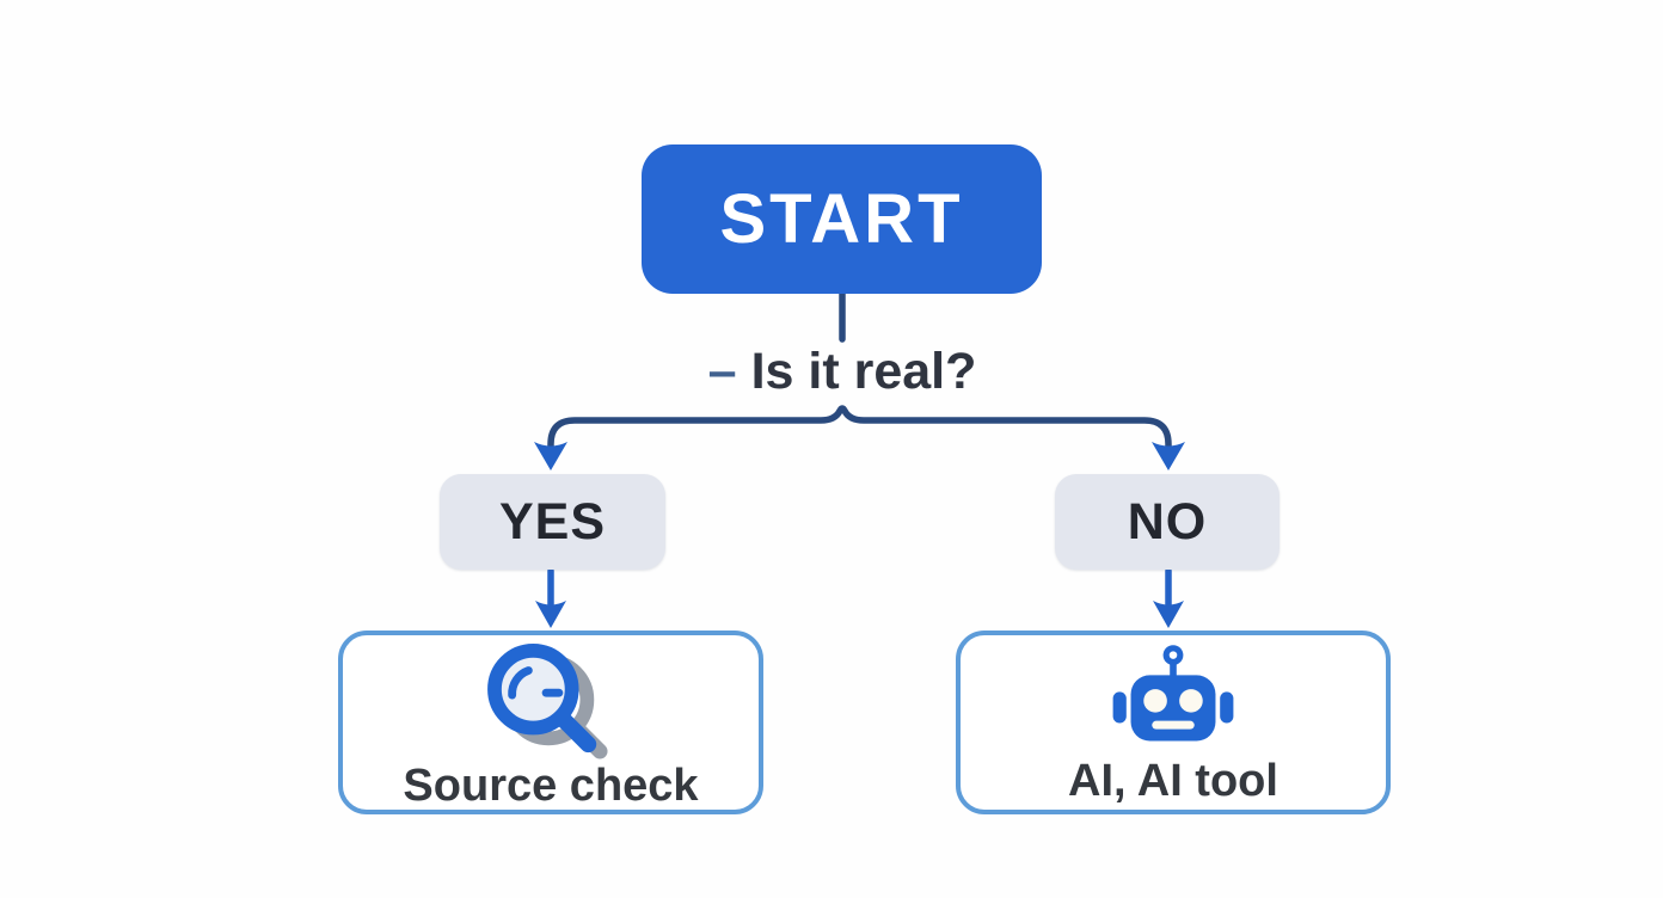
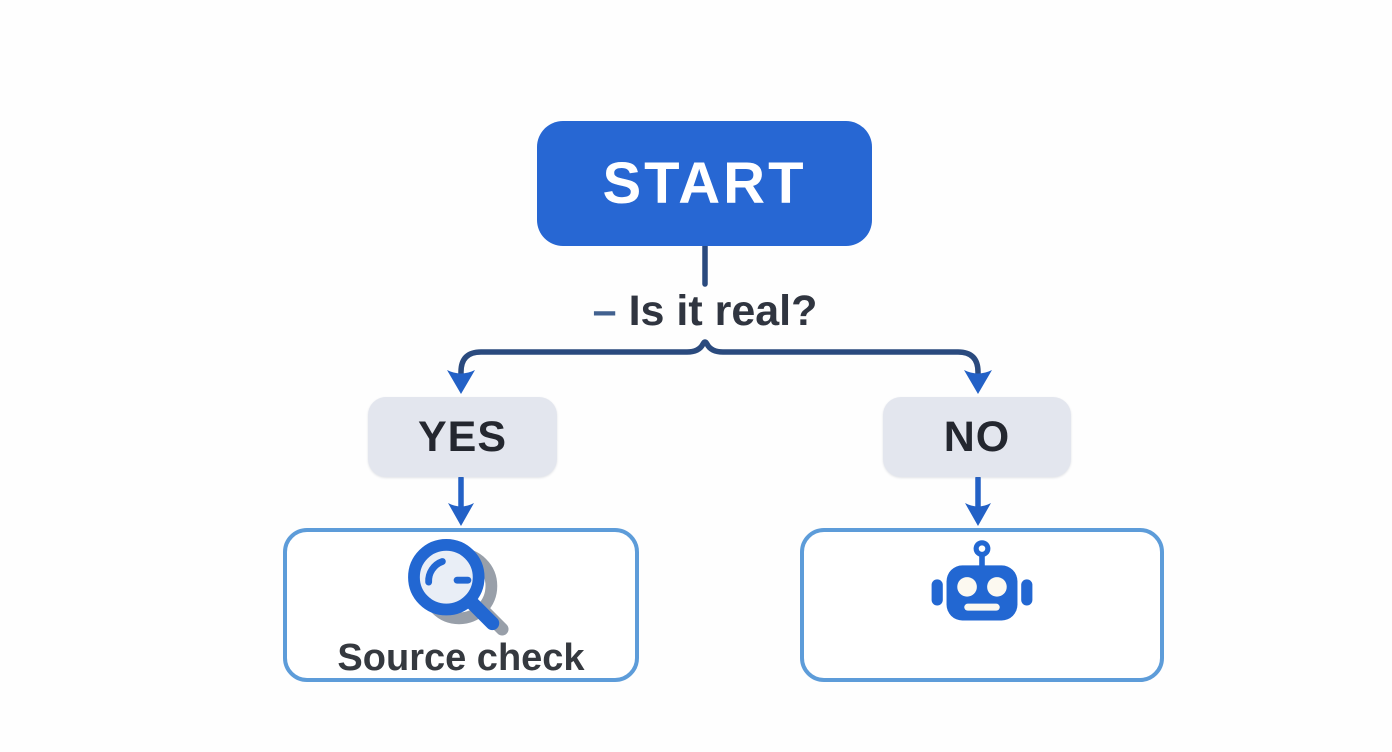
  START
  – Is it real?
  YES
  NO
  Source check
- AI, AI tool
